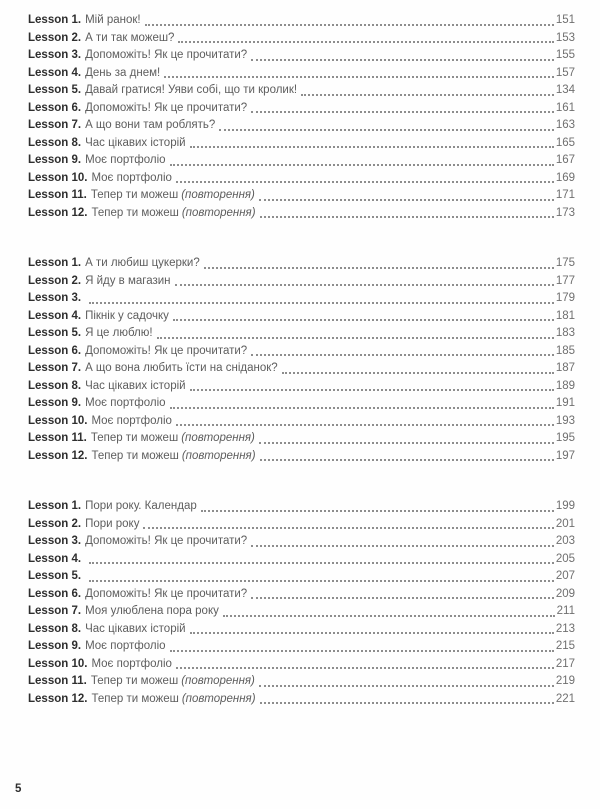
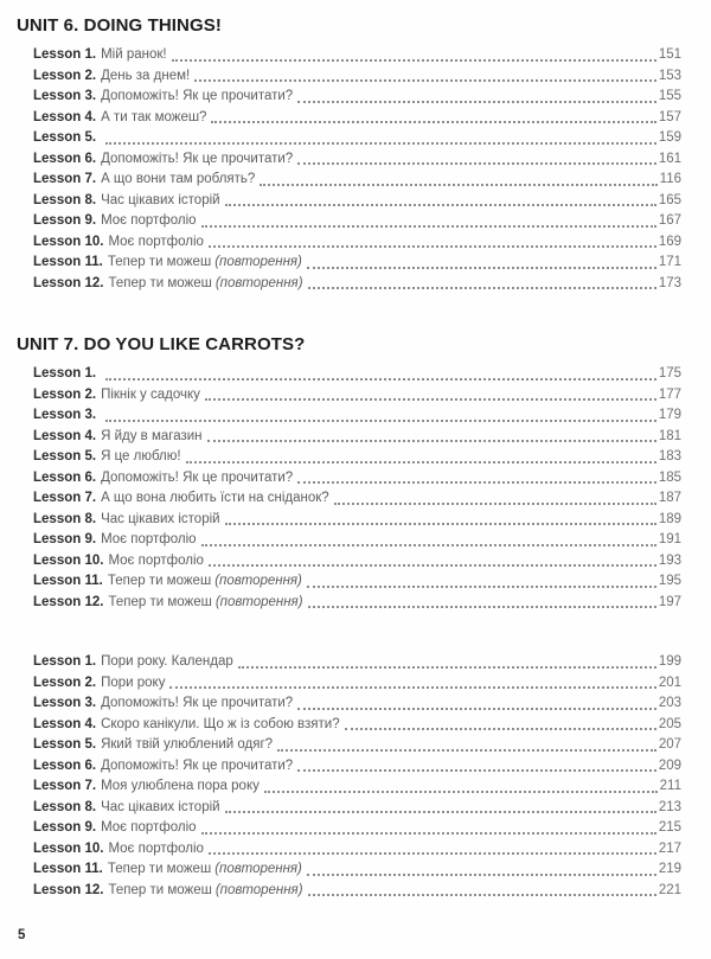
+ UNIT 6. DOING THINGS!
  Lesson 1.
  Мій ранок!
  151
  Lesson 2.
- А ти так можеш?
+ День за днем!
  153
  Lesson 3.
  Допоможіть! Як це прочитати?
  155
  Lesson 4.
- День за днем!
+ А ти так можеш?
  157
  Lesson 5.
- Давай гратися! Уяви собі, що ти кролик!
- 134
+ 159
  Lesson 6.
  Допоможіть! Як це прочитати?
  161
  Lesson 7.
  А що вони там роблять?
- 163
+ 116
  Lesson 8.
  Час цікавих історій
  165
  Lesson 9.
  Моє портфоліо
  167
  Lesson 10.
  Моє портфоліо
  169
  Lesson 11.
  Тепер ти можеш
  (повторення)
  171
  Lesson 12.
  Тепер ти можеш
  (повторення)
  173
+ UNIT 7. DO YOU LIKE CARROTS?
  Lesson 1.
- А ти любиш цукерки?
  175
  Lesson 2.
- Я йду в магазин
+ Пікнік у садочку
  177
  Lesson 3.
  179
  Lesson 4.
- Пікнік у садочку
+ Я йду в магазин
  181
  Lesson 5.
  Я це люблю!
  183
  Lesson 6.
  Допоможіть! Як це прочитати?
  185
  Lesson 7.
  А що вона любить їсти на сніданок?
  187
  Lesson 8.
  Час цікавих історій
  189
  Lesson 9.
  Моє портфоліо
  191
  Lesson 10.
  Моє портфоліо
  193
  Lesson 11.
  Тепер ти можеш
  (повторення)
  195
  Lesson 12.
  Тепер ти можеш
  (повторення)
  197
  Lesson 1.
  Пори року. Календар
  199
  Lesson 2.
  Пори року
  201
  Lesson 3.
  Допоможіть! Як це прочитати?
  203
  Lesson 4.
+ Скоро канікули. Що ж із собою взяти?
  205
  Lesson 5.
+ Який твій улюблений одяг?
  207
  Lesson 6.
  Допоможіть! Як це прочитати?
  209
  Lesson 7.
  Моя улюблена пора року
  211
  Lesson 8.
  Час цікавих історій
  213
  Lesson 9.
  Моє портфоліо
  215
  Lesson 10.
  Моє портфоліо
  217
  Lesson 11.
  Тепер ти можеш
  (повторення)
  219
  Lesson 12.
  Тепер ти можеш
  (повторення)
  221
  5
